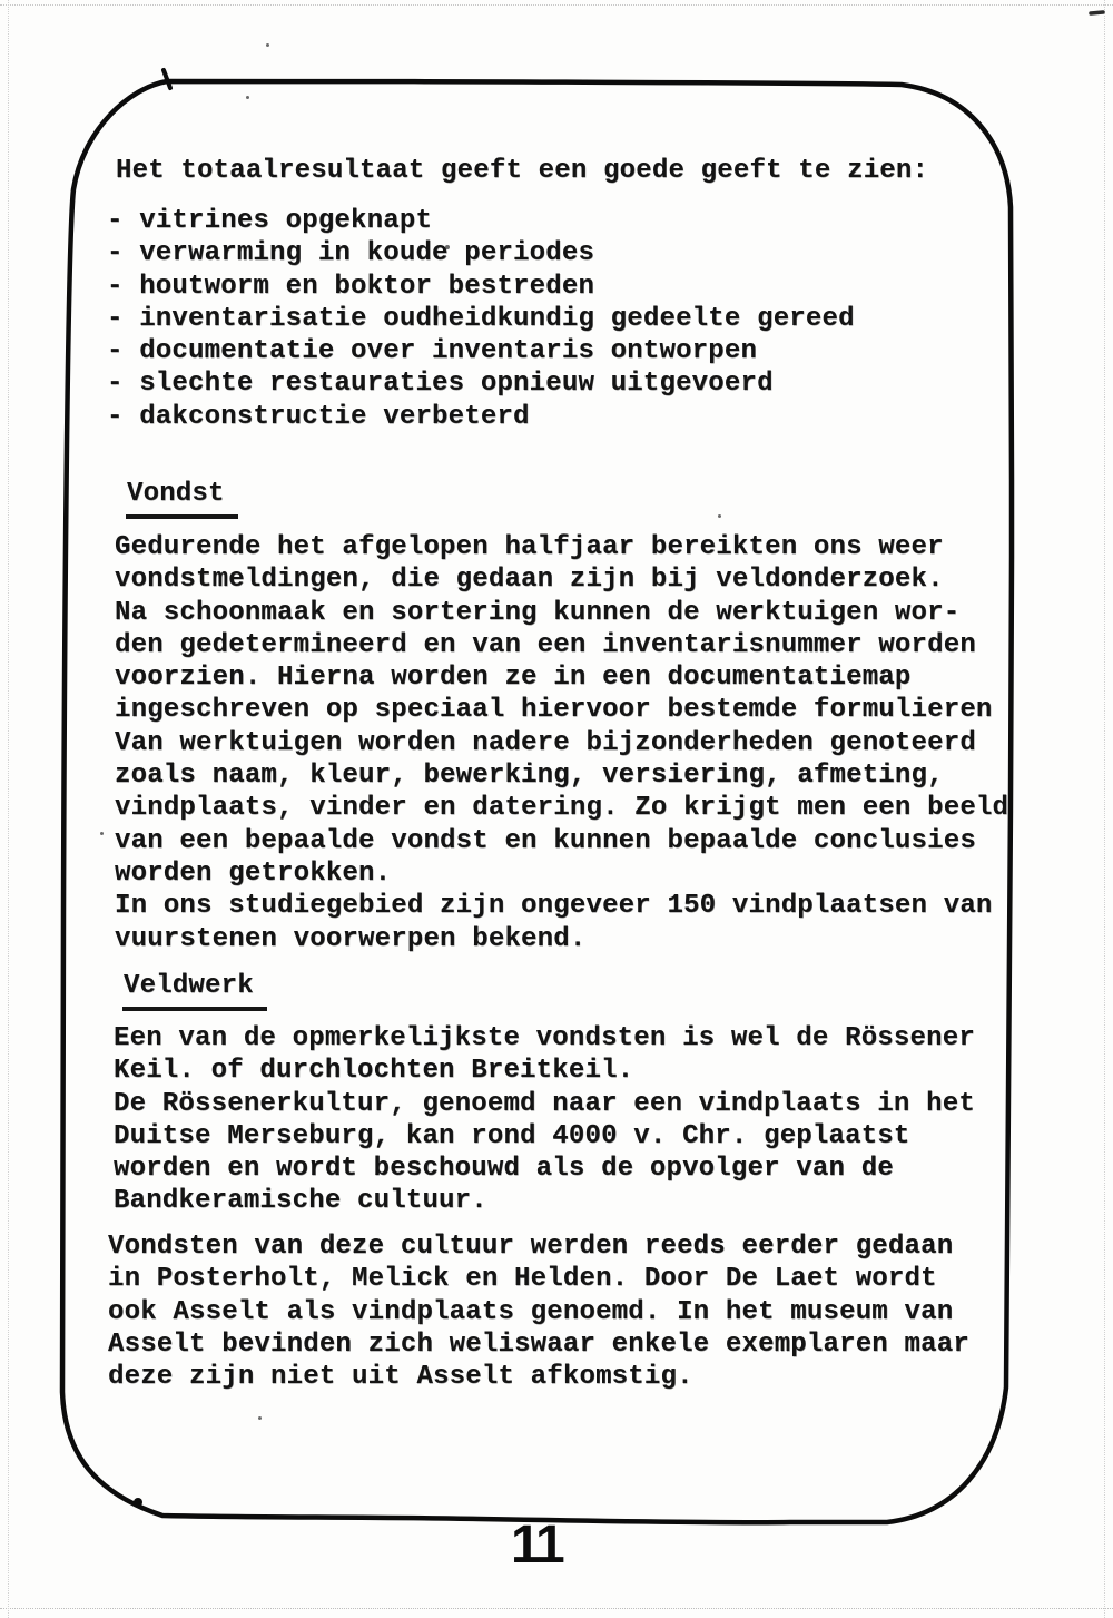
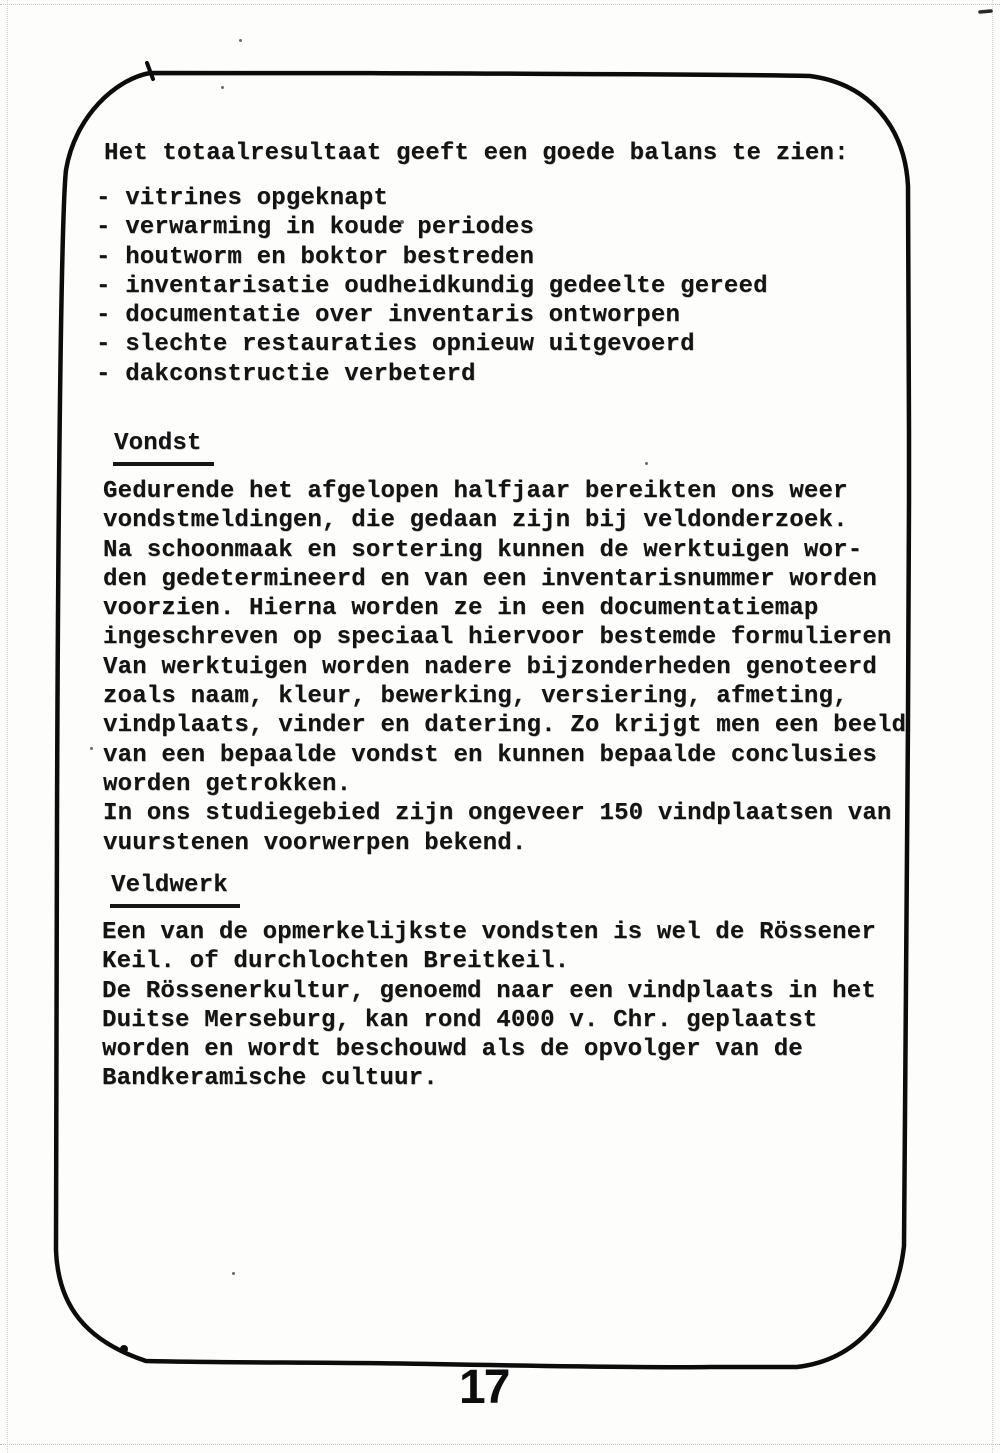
- Het totaalresultaat geeft een goede geeft te zien:
+ Het totaalresultaat geeft een goede balans te zien:
  - vitrines opgeknapt
  - verwarming in koude periodes
  - houtworm en boktor bestreden
  - inventarisatie oudheidkundig gedeelte gereed
  - documentatie over inventaris ontworpen
  - slechte restauraties opnieuw uitgevoerd
  - dakconstructie verbeterd
  Vondst
  Gedurende het afgelopen halfjaar bereikten ons weer
  vondstmeldingen, die gedaan zijn bij veldonderzoek.
  Na schoonmaak en sortering kunnen de werktuigen wor-
  den gedetermineerd en van een inventarisnummer worden
  voorzien. Hierna worden ze in een documentatiemap
  ingeschreven op speciaal hiervoor bestemde formulieren
  Van werktuigen worden nadere bijzonderheden genoteerd
  zoals naam, kleur, bewerking, versiering, afmeting,
  vindplaats, vinder en datering. Zo krijgt men een beeld
  van een bepaalde vondst en kunnen bepaalde conclusies
  worden getrokken.
  In ons studiegebied zijn ongeveer 150 vindplaatsen van
  vuurstenen voorwerpen bekend.
  Veldwerk
  Een van de opmerkelijkste vondsten is wel de Rössener
  Keil. of durchlochten Breitkeil.
  De Rössenerkultur, genoemd naar een vindplaats in het
  Duitse Merseburg, kan rond 4000 v. Chr. geplaatst
  worden en wordt beschouwd als de opvolger van de
  Bandkeramische cultuur.
- Vondsten van deze cultuur werden reeds eerder gedaan
- in Posterholt, Melick en Helden. Door De Laet wordt
- ook Asselt als vindplaats genoemd. In het museum van
- Asselt bevinden zich weliswaar enkele exemplaren maar
- deze zijn niet uit Asselt afkomstig.
- 11
+ 17
